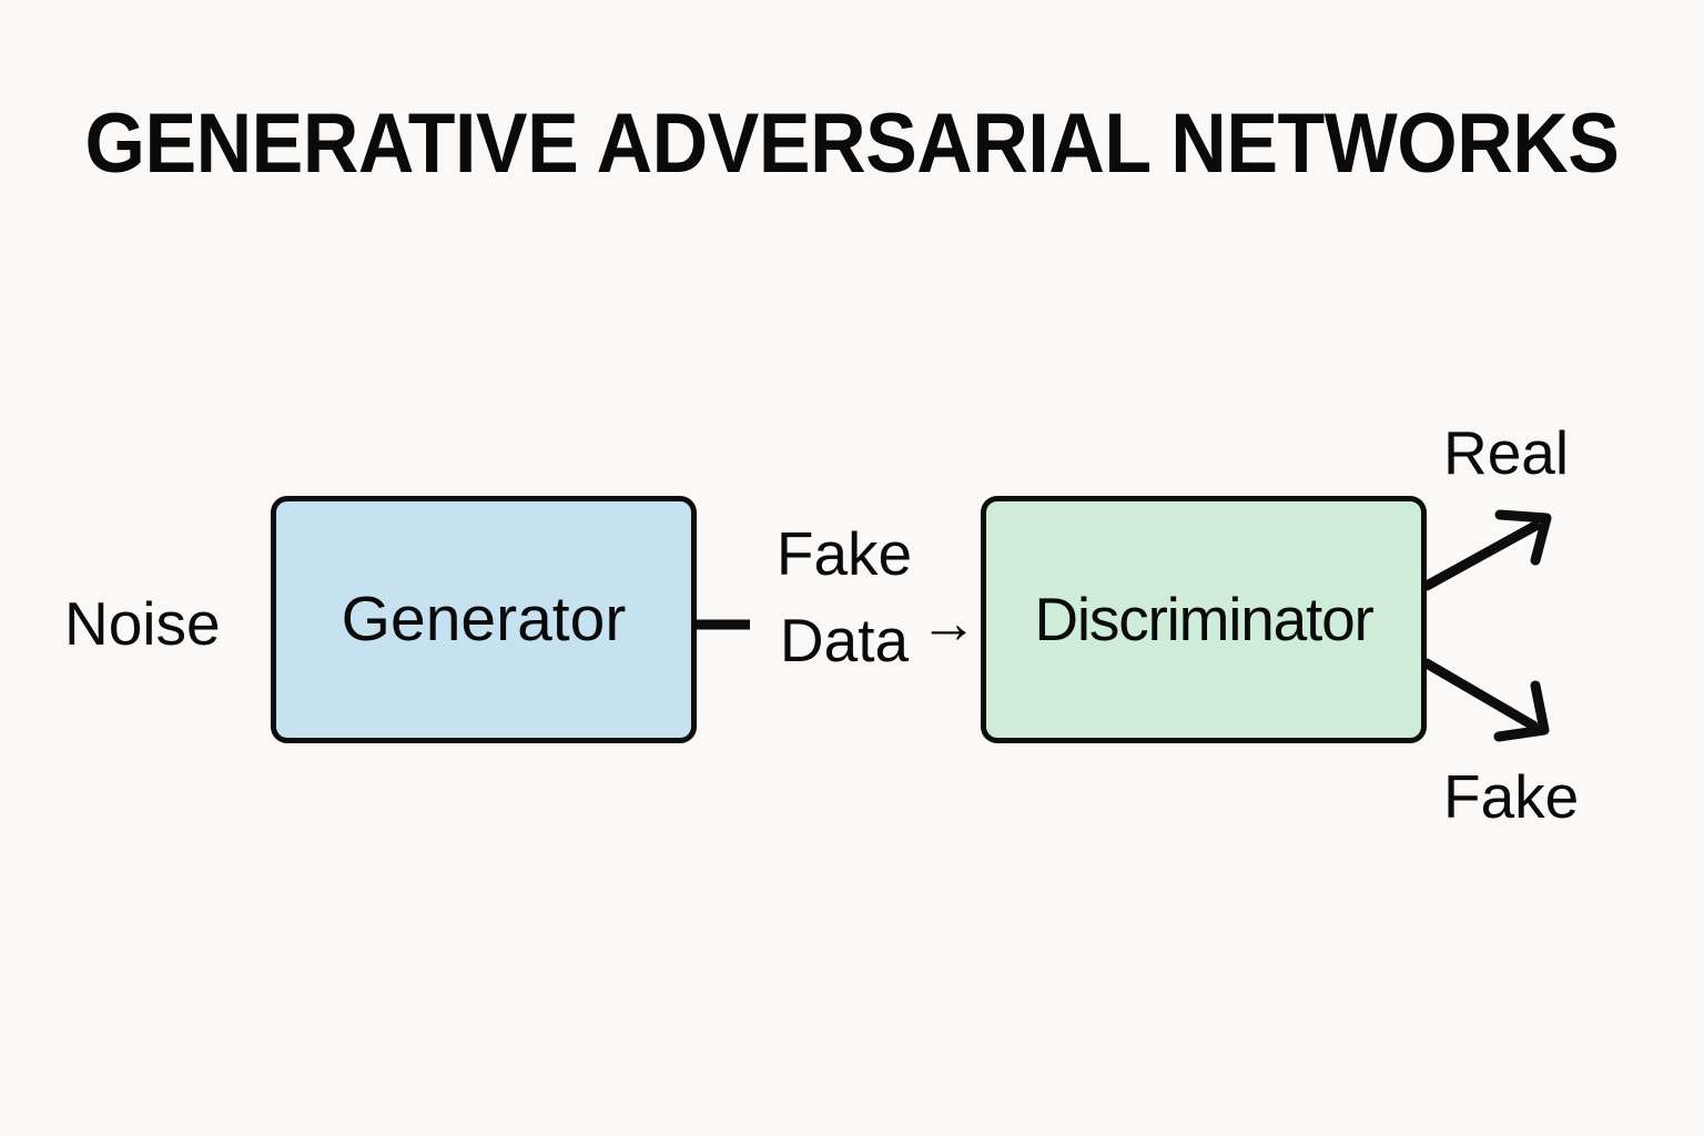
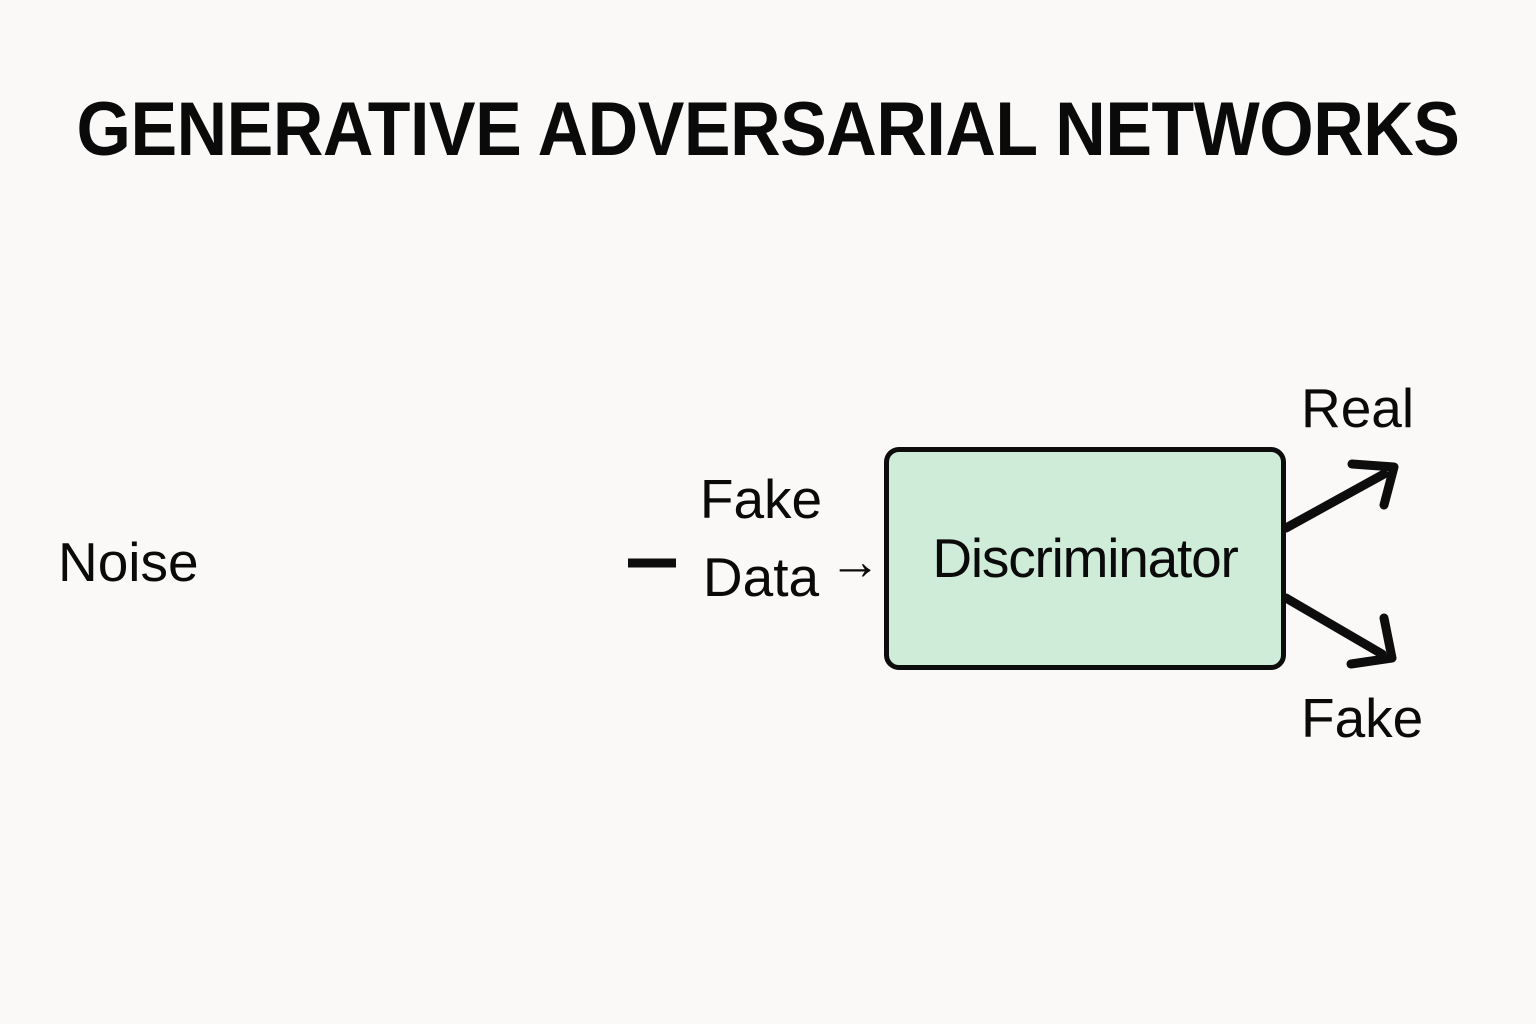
  GENERATIVE ADVERSARIAL NETWORKS
  Noise
- Generator
  Fake
  Data
  →
  Discriminator
  Real
  Fake
